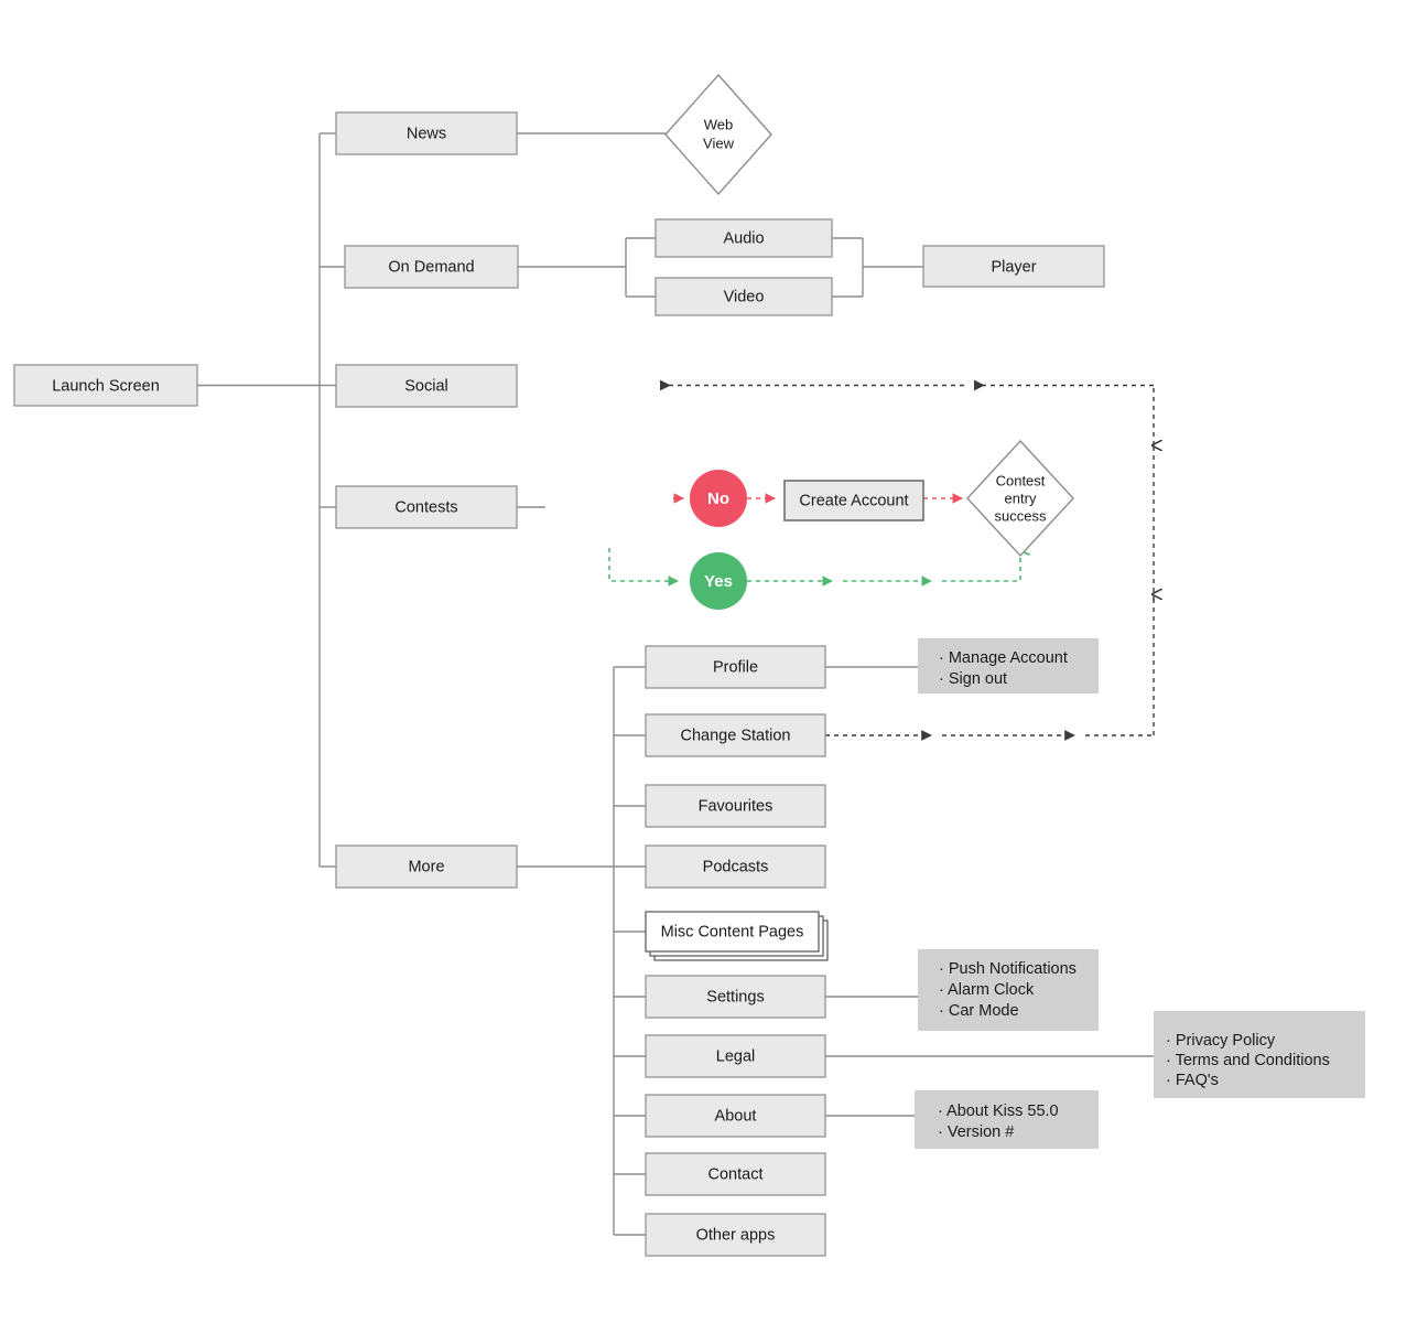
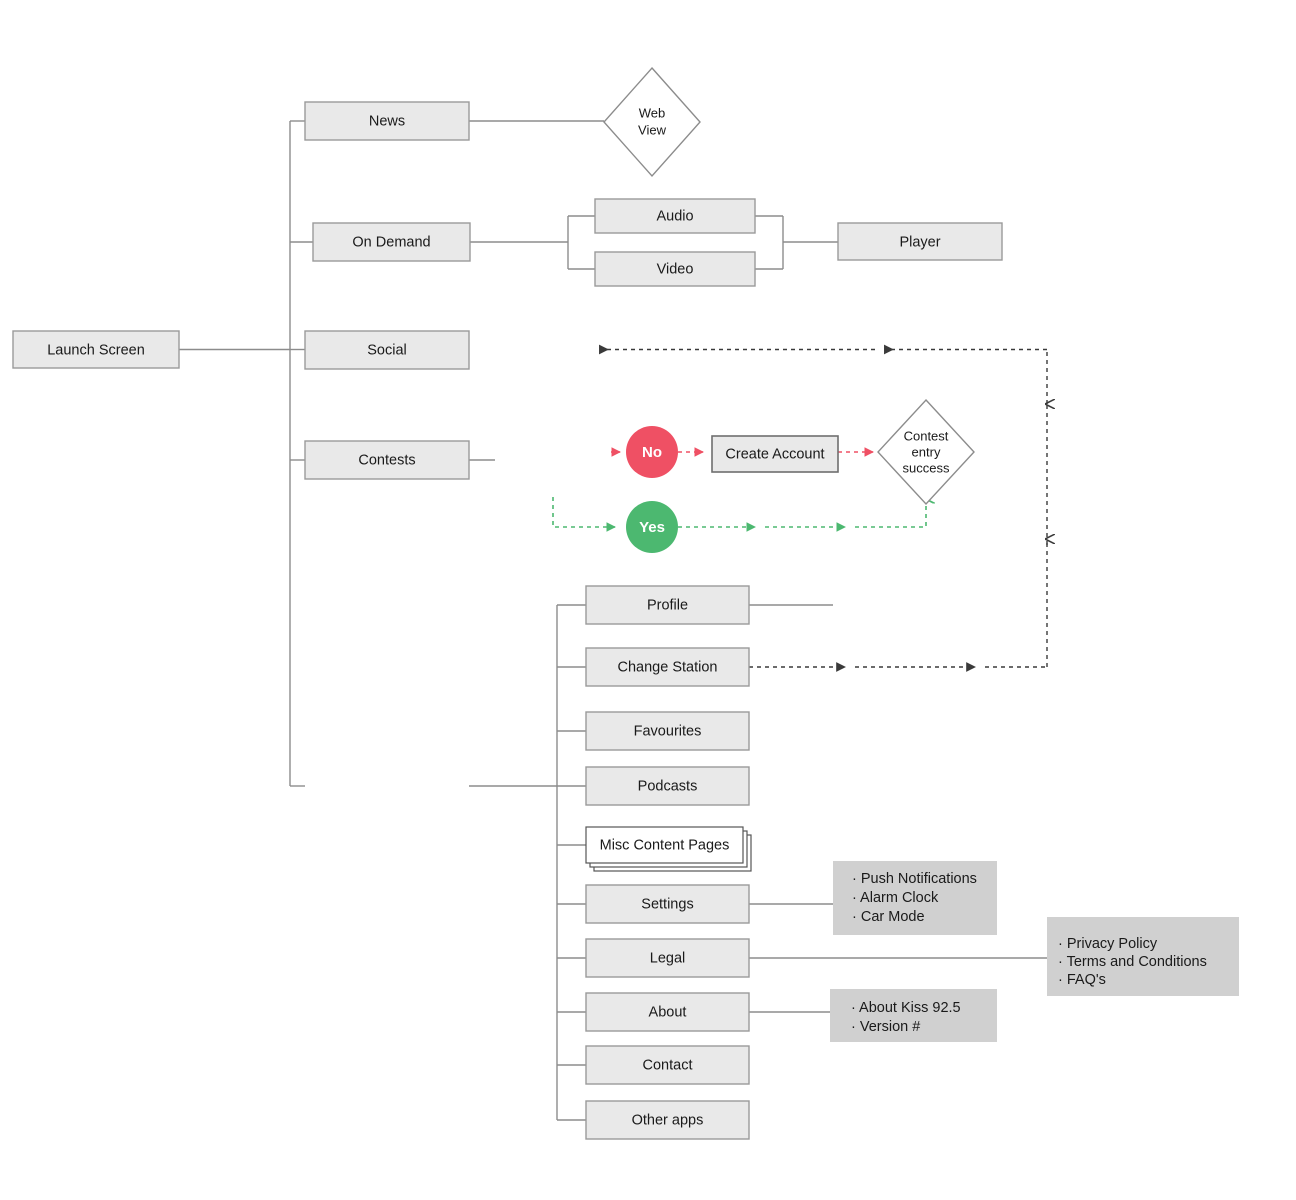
  Launch Screen
  News
  On Demand
  Audio
  Video
  Player
  Social
  Contests
  Create Account
- More
  Profile
  Change Station
  Favourites
  Podcasts
  Misc Content Pages
  Settings
  Legal
  About
  Contact
  Other apps
  Web
  View
  Contest
  entry
  success
  No
  Yes
- · Manage Account
- · Sign out
  · Push Notifications
  · Alarm Clock
  · Car Mode
  · Privacy Policy
  · Terms and Conditions
  · FAQ's
- · About Kiss 55.0
+ · About Kiss 92.5
  · Version #
